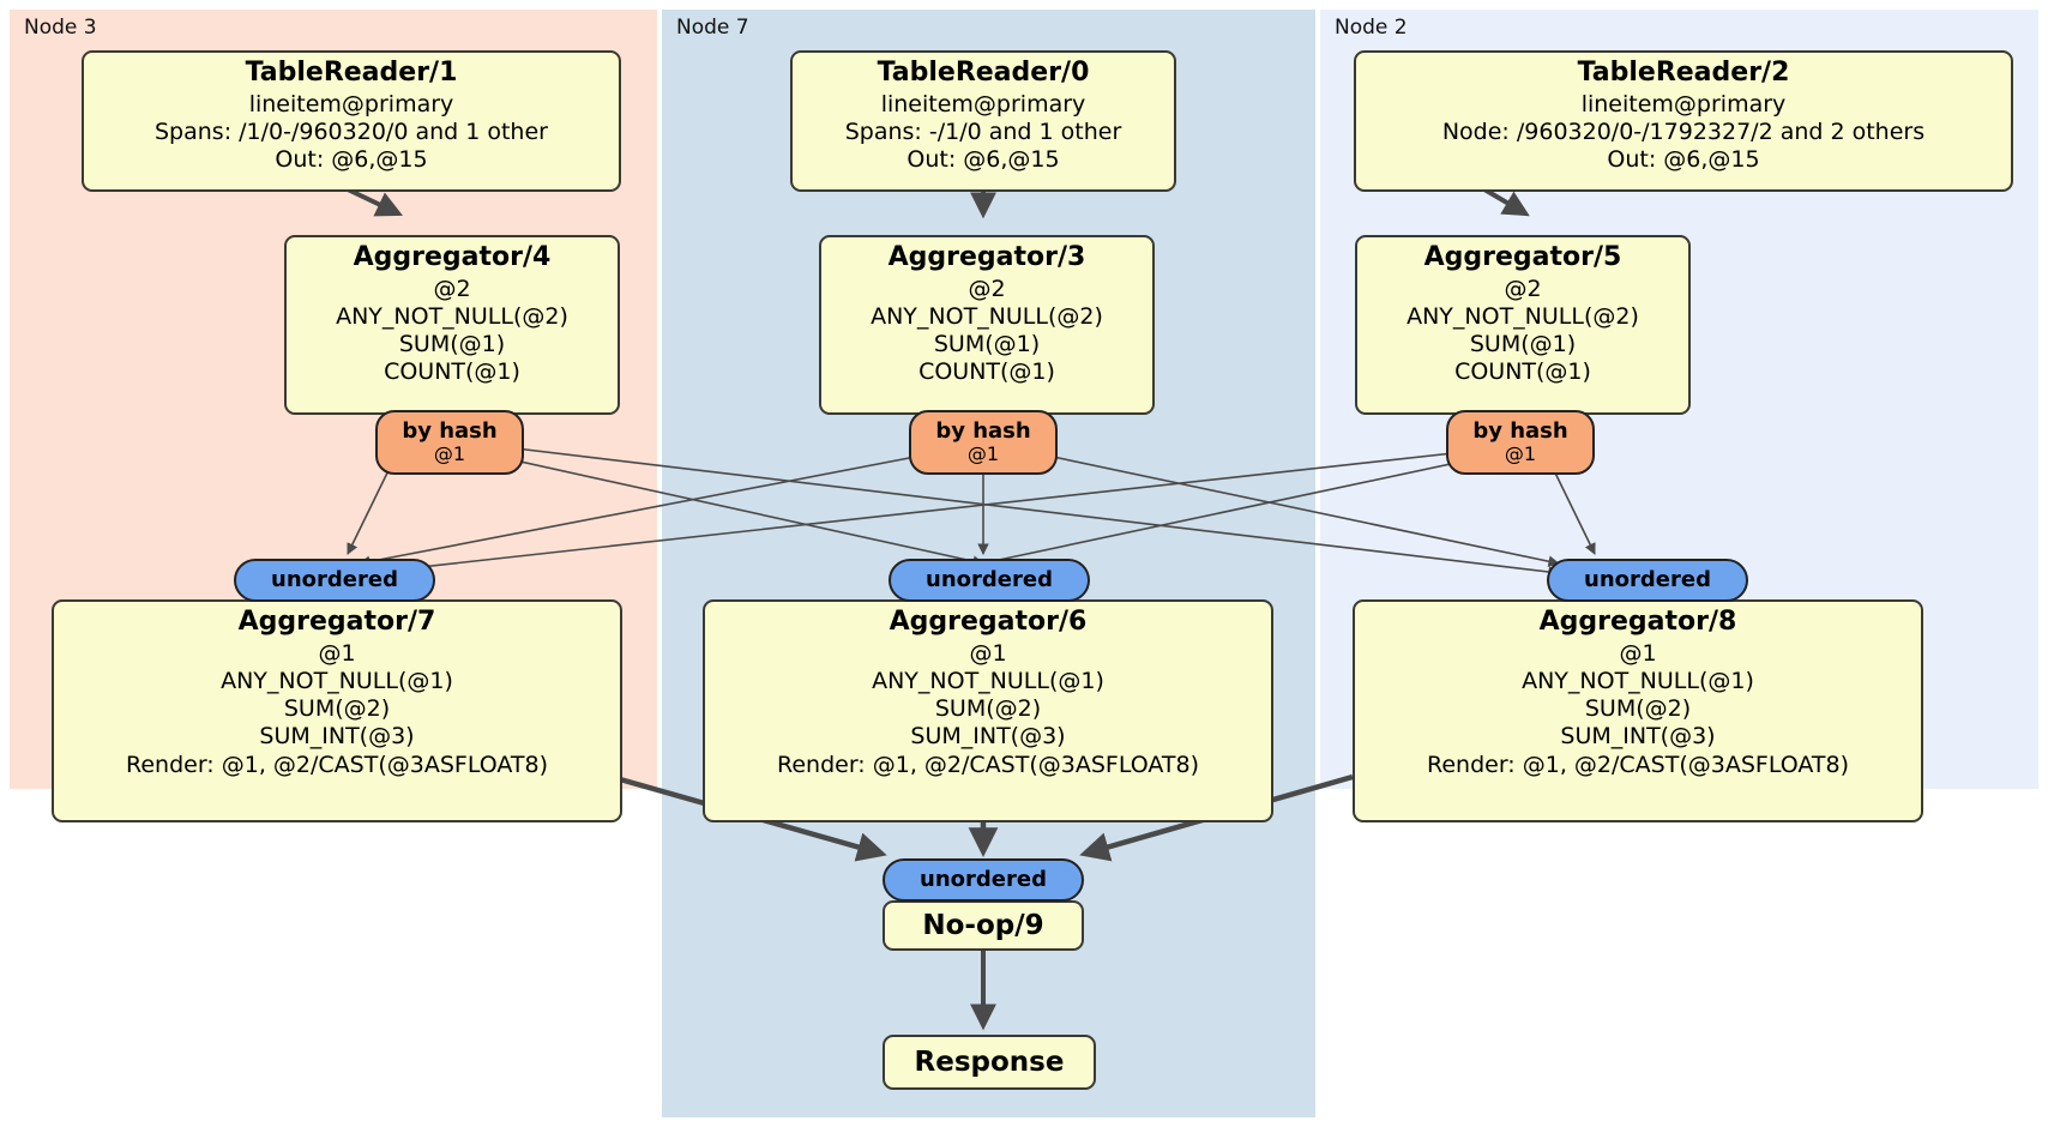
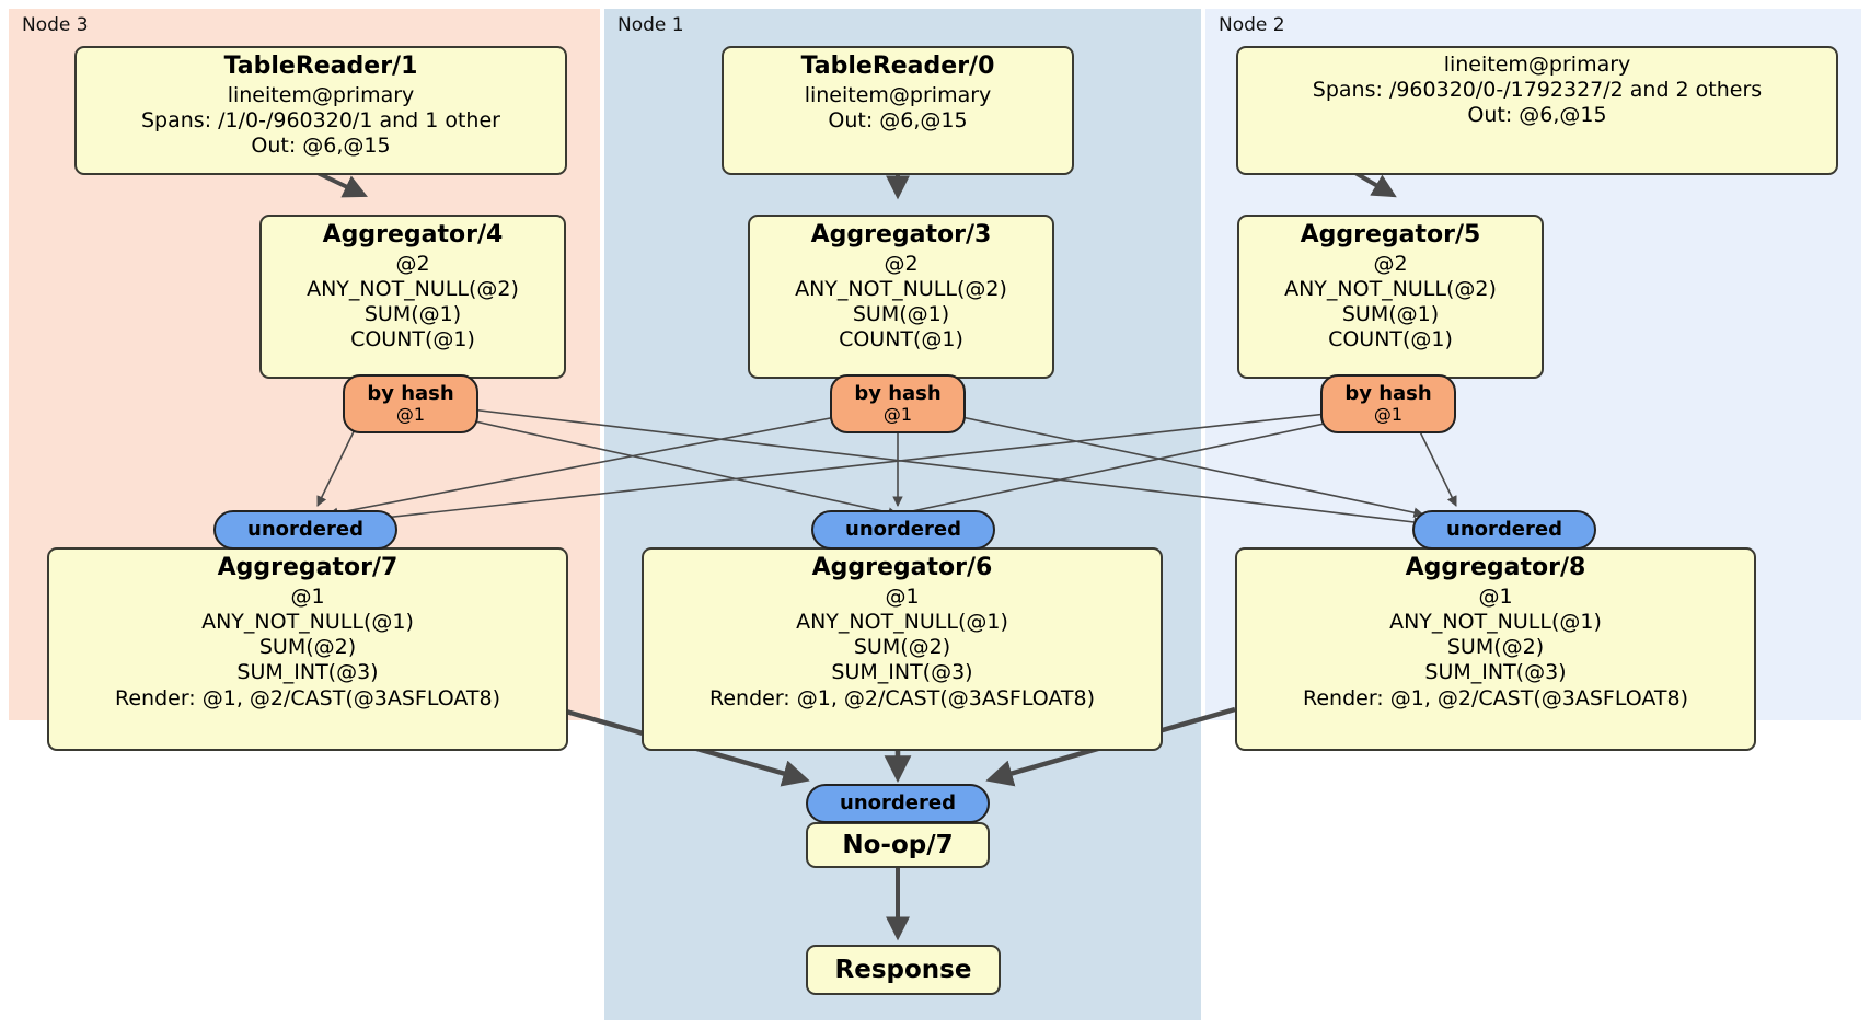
  Node 3
- Node 7
+ Node 1
  Node 2
  TableReader/1
  lineitem@primary
- Spans: /1/0-/960320/0 and 1 other
+ Spans: /1/0-/960320/1 and 1 other
  Out: @6,@15
  TableReader/0
  lineitem@primary
- Spans: -/1/0 and 1 other
  Out: @6,@15
- TableReader/2
  lineitem@primary
- Node: /960320/0-/1792327/2 and 2 others
+ Spans: /960320/0-/1792327/2 and 2 others
  Out: @6,@15
  Aggregator/4
  @2
  ANY_NOT_NULL(@2)
  SUM(@1)
  COUNT(@1)
  Aggregator/3
  @2
  ANY_NOT_NULL(@2)
  SUM(@1)
  COUNT(@1)
  Aggregator/5
  @2
  ANY_NOT_NULL(@2)
  SUM(@1)
  COUNT(@1)
  by hash
  @1
  by hash
  @1
  by hash
  @1
  unordered
  unordered
  unordered
  Aggregator/7
  @1
  ANY_NOT_NULL(@1)
  SUM(@2)
  SUM_INT(@3)
  Render: @1, @2/CAST(@3ASFLOAT8)
  Aggregator/6
  @1
  ANY_NOT_NULL(@1)
  SUM(@2)
  SUM_INT(@3)
  Render: @1, @2/CAST(@3ASFLOAT8)
  Aggregator/8
  @1
  ANY_NOT_NULL(@1)
  SUM(@2)
  SUM_INT(@3)
  Render: @1, @2/CAST(@3ASFLOAT8)
  unordered
- No-op/9
+ No-op/7
  Response
